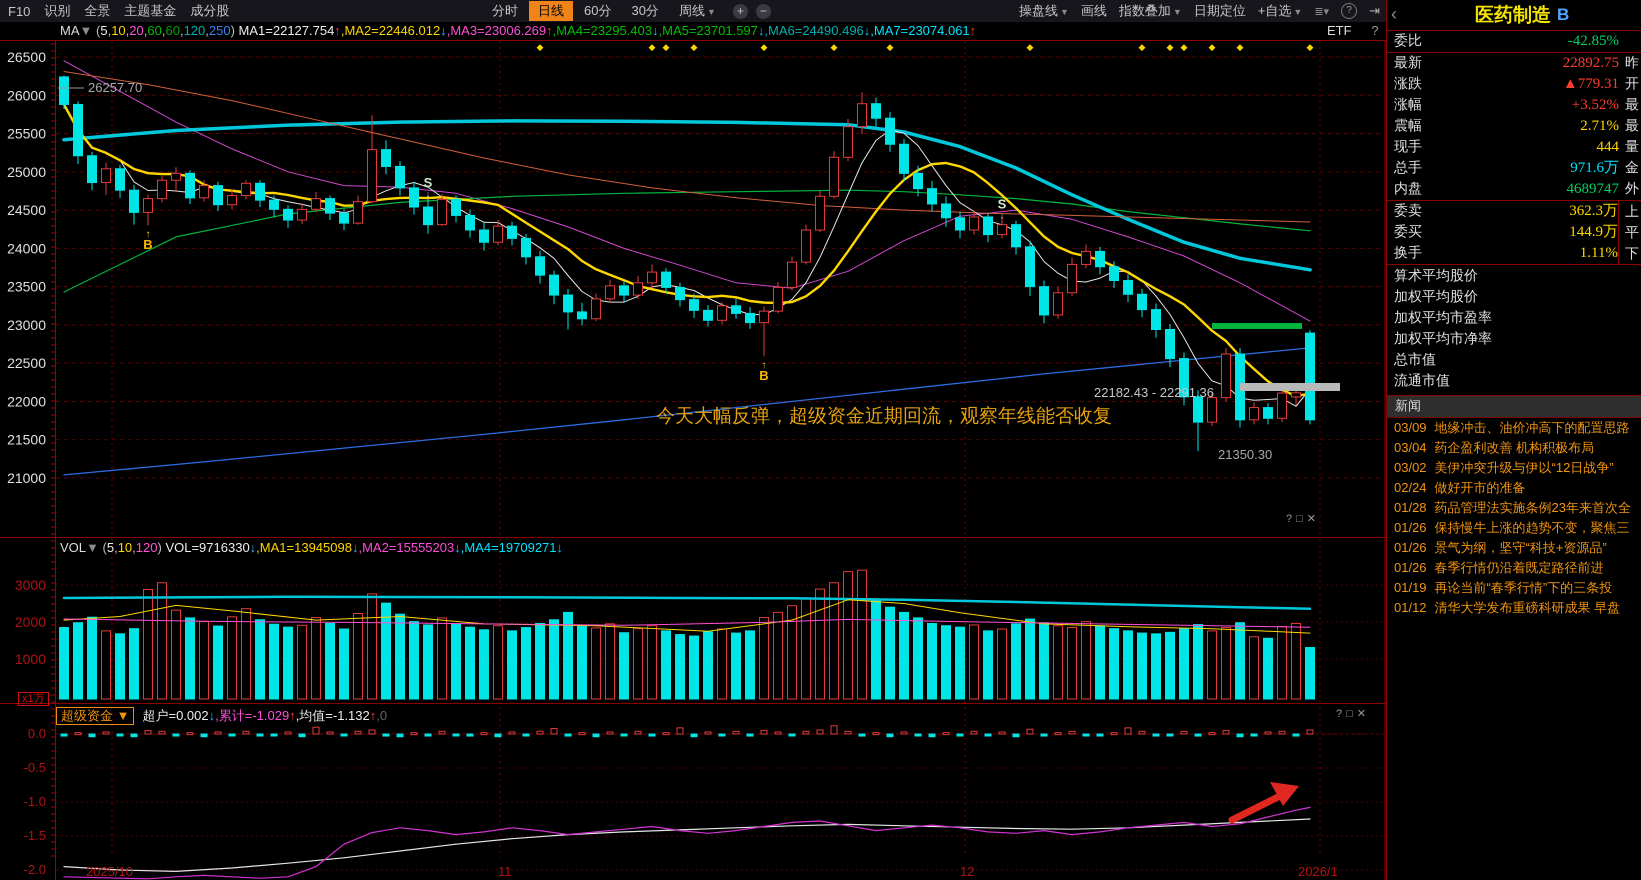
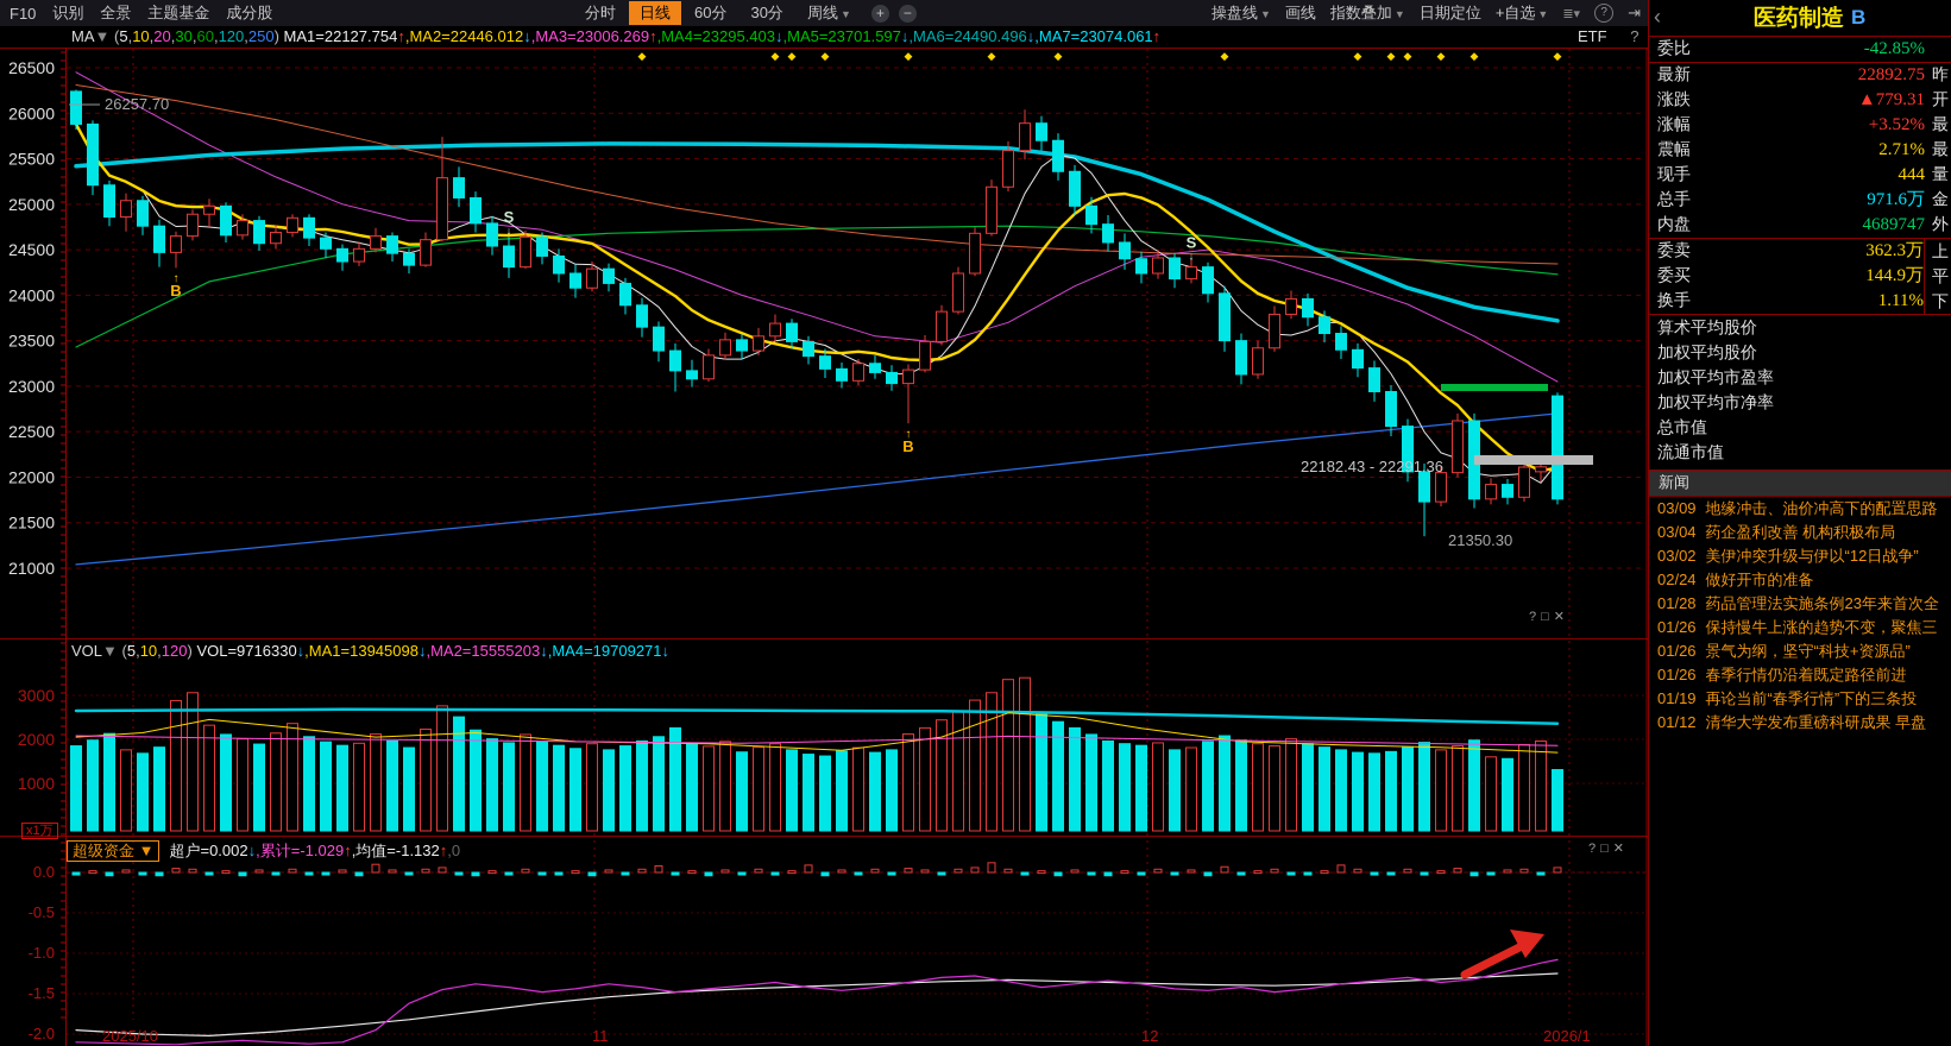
  26500
  26000
  25500
  25000
  24500
  24000
  23500
  23000
  22500
  22000
  21500
  21000
  3000
  2000
  1000
  0.0
  -0.5
  -1.0
  -1.5
  -2.0
  B
  ↑
  B
  ↑
  S
  ↓
  S
  ↓
  ◆
  ◆
  ◆
  ◆
  ◆
  ◆
  ◆
  ◆
  ◆
  ◆
  ◆
  ◆
  ◆
  ◆
  2025/10
  11
  12
  2026/1
  F10
  识别
  全景
  主题基金
  成分股
  分时
  日线
  60分
  30分
  周线 ▼
  +
  −
  操盘线 ▼
  画线
  指数叠加 ▼
  日期定位
  +自选 ▼
  ≣▾
  ?
  ⇥
- MA▼ (5,10,20,60,60,120,250) MA1=22127.754↑,MA2=22446.012↓,MA3=23006.269↑,MA4=23295.403↓,MA5=23701.597↓,MA6=24490.496↓,MA7=23074.061↑
+ MA▼ (5,10,20,30,60,120,250) MA1=22127.754↑,MA2=22446.012↓,MA3=23006.269↑,MA4=23295.403↓,MA5=23701.597↓,MA6=24490.496↓,MA7=23074.061↑
  ETF ?
  VOL▼ (5,10,120) VOL=9716330↓,MA1=13945098↓,MA2=15555203↓,MA4=19709271↓
  超级资金 ▼ 超户=0.002↓,累计=-1.029↑,均值=-1.132↑,0
  ?□✕
  ?□✕
  26257.70
  22182.43 - 22291.36
  21350.30
- 今天大幅反弹，超级资金近期回流，观察年线能否收复
  x1万
  ‹
  医药制造
  B
  委比
  -42.85%
  最新
  22892.75
  昨
  涨跌
  ▲779.31
  开
  涨幅
  +3.52%
  最
  震幅
  2.71%
  最
  现手
  444
  量
  总手
  971.6万
  金
  内盘
  4689747
  外
  委卖
  362.3万
  上
  委买
  144.9万
  平
  换手
  1.11%
  下
  算术平均股价
  加权平均股价
  加权平均市盈率
  加权平均市净率
  总市值
  流通市值
  新闻
  03/09
  地缘冲击、油价冲高下的配置思路
  03/04
  药企盈利改善 机构积极布局
  03/02
  美伊冲突升级与伊以“12日战争”
  02/24
  做好开市的准备
  01/28
  药品管理法实施条例23年来首次全
  01/26
  保持慢牛上涨的趋势不变，聚焦三
  01/26
  景气为纲，坚守“科技+资源品”
  01/26
  春季行情仍沿着既定路径前进
  01/19
  再论当前“春季行情”下的三条投
  01/12
  清华大学发布重磅科研成果 早盘
